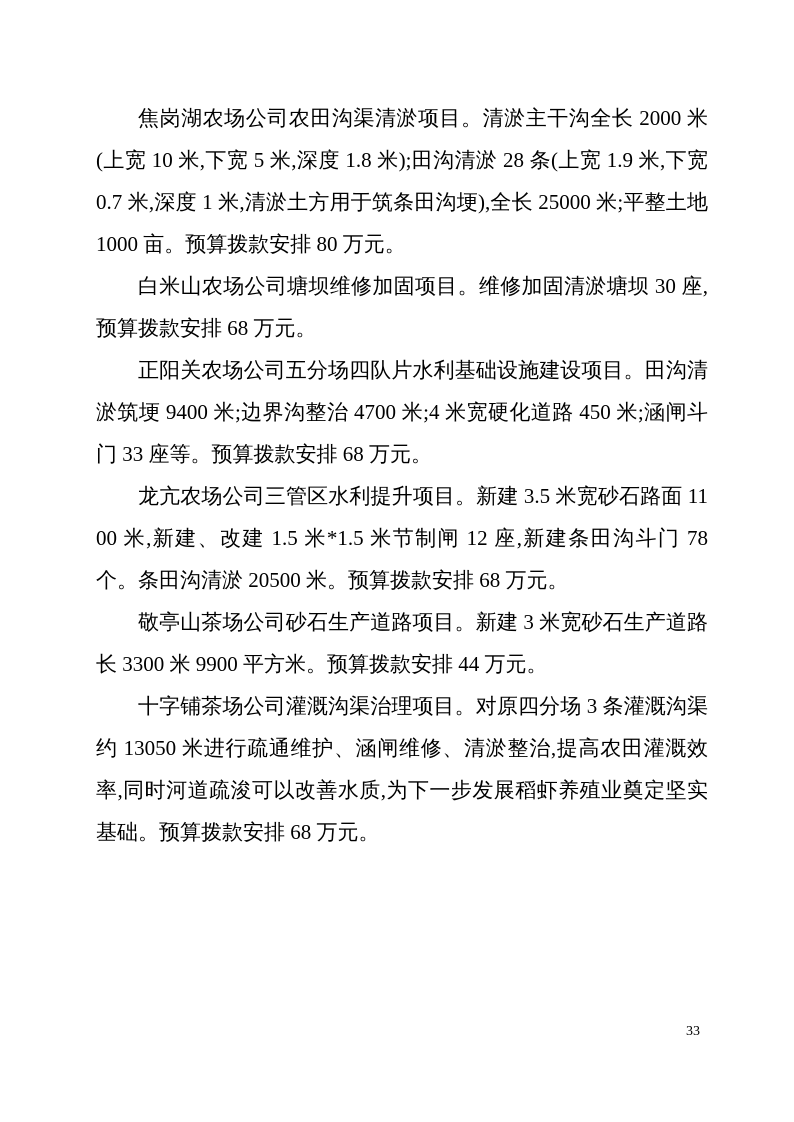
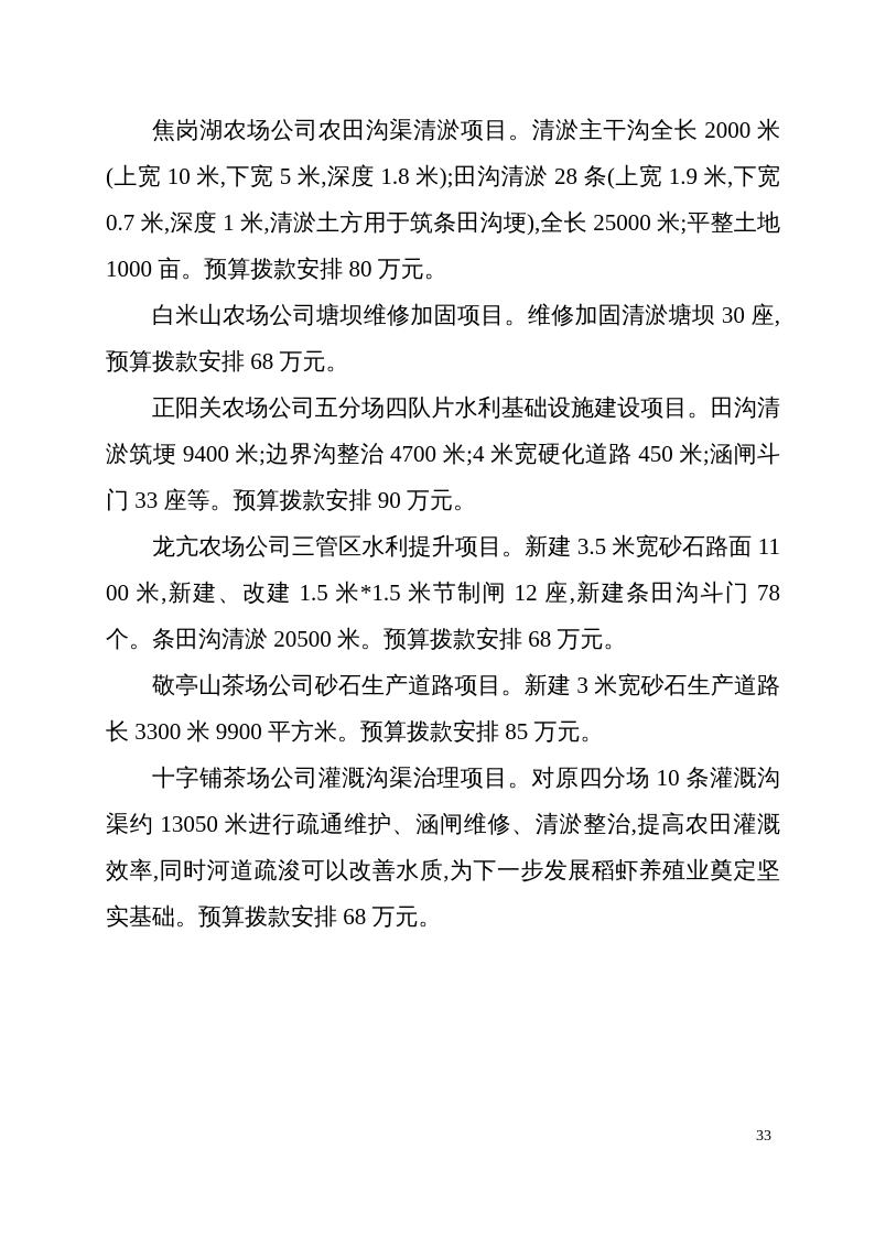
  焦岗湖农场公司农田沟渠清淤项目。清淤主干沟全长 2000 米(上宽 10 米,下宽 5 米,深度 1.8 米);田沟清淤 28 条(上宽 1.9 米,下宽 0.7 米,深度 1 米,清淤土方用于筑条田沟埂),全长 25000 米;平整土地 1000 亩。预算拨款安排 80 万元。
  白米山农场公司塘坝维修加固项目。维修加固清淤塘坝 30 座,预算拨款安排 68 万元。
- 正阳关农场公司五分场四队片水利基础设施建设项目。田沟清淤筑埂 9400 米;边界沟整治 4700 米;4 米宽硬化道路 450 米;涵闸斗门 33 座等。预算拨款安排 68 万元。
+ 正阳关农场公司五分场四队片水利基础设施建设项目。田沟清淤筑埂 9400 米;边界沟整治 4700 米;4 米宽硬化道路 450 米;涵闸斗门 33 座等。预算拨款安排 90 万元。
  龙亢农场公司三管区水利提升项目。新建 3.5 米宽砂石路面 1100 米,新建、改建 1.5 米*1.5 米节制闸 12 座,新建条田沟斗门 78 个。条田沟清淤 20500 米。预算拨款安排 68 万元。
- 敬亭山茶场公司砂石生产道路项目。新建 3 米宽砂石生产道路长 3300 米 9900 平方米。预算拨款安排 44 万元。
+ 敬亭山茶场公司砂石生产道路项目。新建 3 米宽砂石生产道路长 3300 米 9900 平方米。预算拨款安排 85 万元。
- 十字铺茶场公司灌溉沟渠治理项目。对原四分场 3 条灌溉沟渠约 13050 米进行疏通维护、涵闸维修、清淤整治,提高农田灌溉效率,同时河道疏浚可以改善水质,为下一步发展稻虾养殖业奠定坚实基础。预算拨款安排 68 万元。
+ 十字铺茶场公司灌溉沟渠治理项目。对原四分场 10 条灌溉沟渠约 13050 米进行疏通维护、涵闸维修、清淤整治,提高农田灌溉效率,同时河道疏浚可以改善水质,为下一步发展稻虾养殖业奠定坚实基础。预算拨款安排 68 万元。
  33
